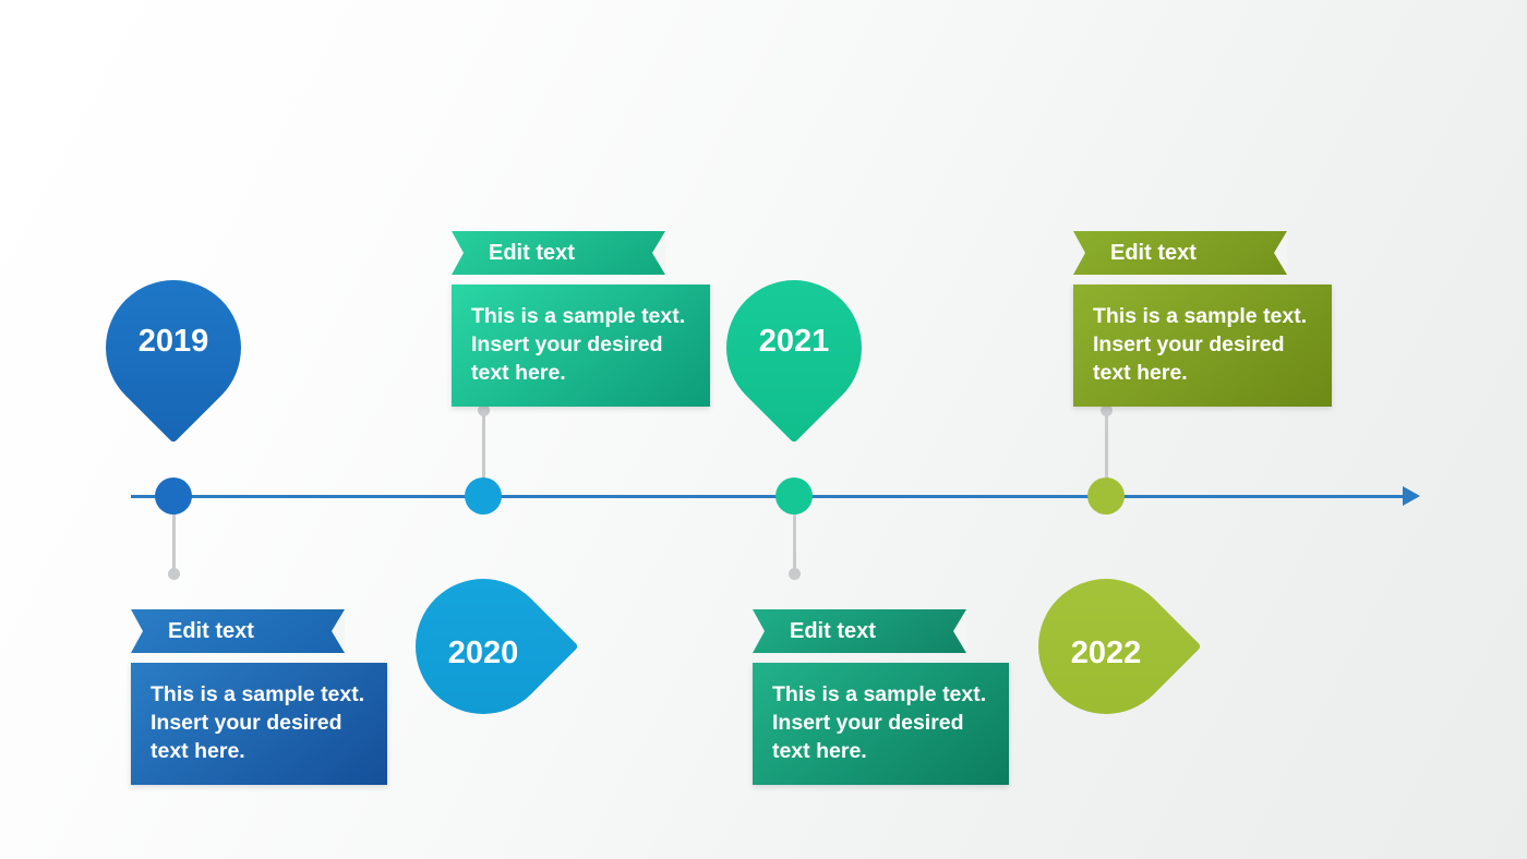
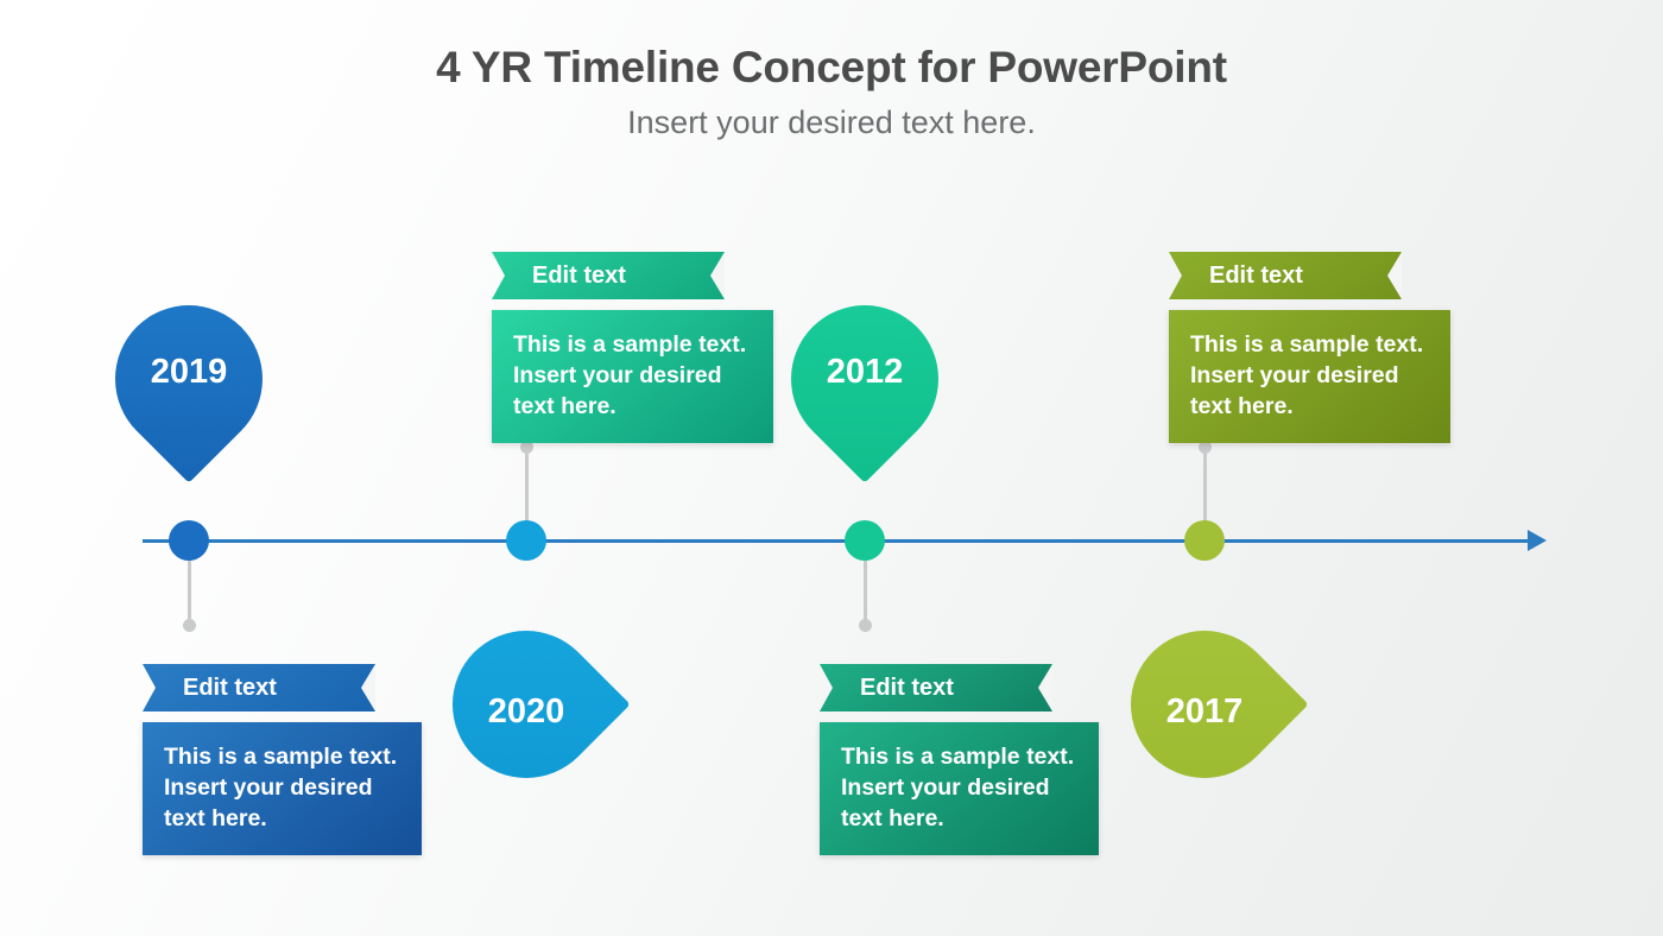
+ 4 YR Timeline Concept for PowerPoint
+ Insert your desired text here.
  2019
  Edit text
  This is a sample text. Insert your desired text here.
  2020
  Edit text
  This is a sample text. Insert your desired text here.
- 2021
+ 2012
  Edit text
  This is a sample text. Insert your desired text here.
- 2022
+ 2017
  Edit text
  This is a sample text. Insert your desired text here.
